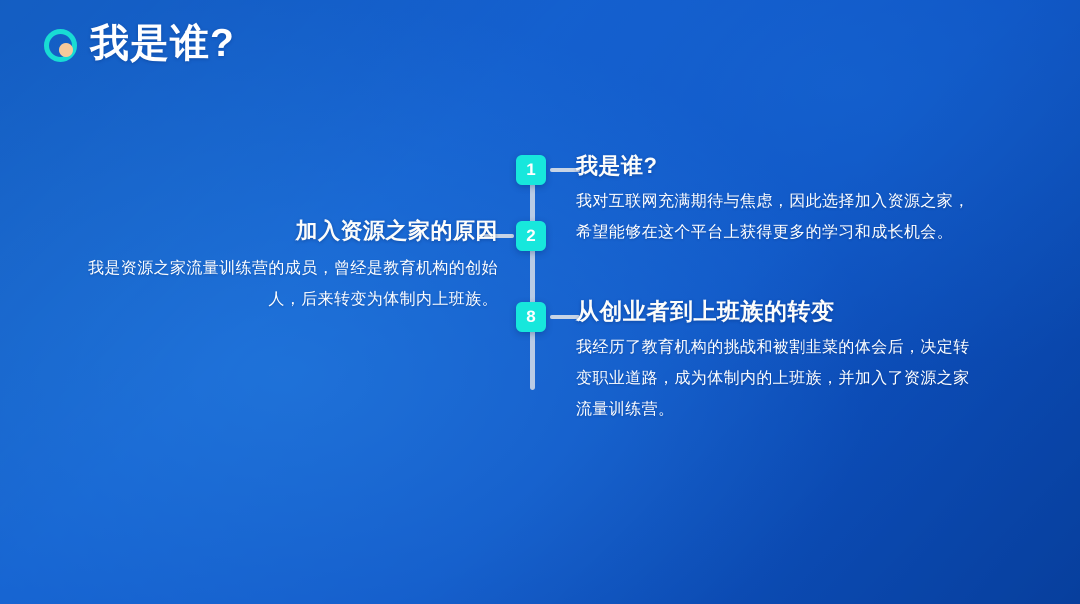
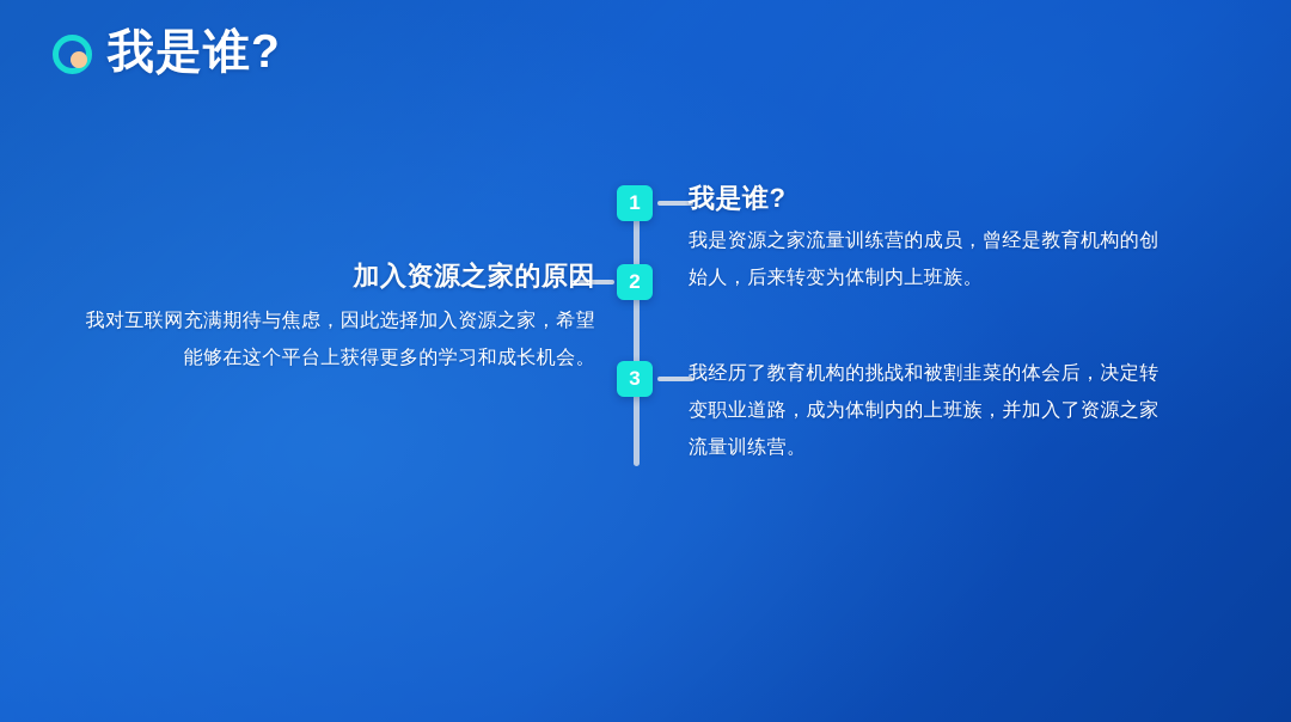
  我是谁?
  1
  2
- 8
+ 3
  我是谁?
- 我对互联网充满期待与焦虑，因此选择加入资源之家，希望能够在这个平台上获得更多的学习和成长机会。
+ 我是资源之家流量训练营的成员，曾经是教育机构的创始人，后来转变为体制内上班族。
  加入资源之家的原因
- 我是资源之家流量训练营的成员，曾经是教育机构的创始人，后来转变为体制内上班族。
+ 我对互联网充满期待与焦虑，因此选择加入资源之家，希望能够在这个平台上获得更多的学习和成长机会。
- 从创业者到上班族的转变
  我经历了教育机构的挑战和被割韭菜的体会后，决定转变职业道路，成为体制内的上班族，并加入了资源之家流量训练营。
